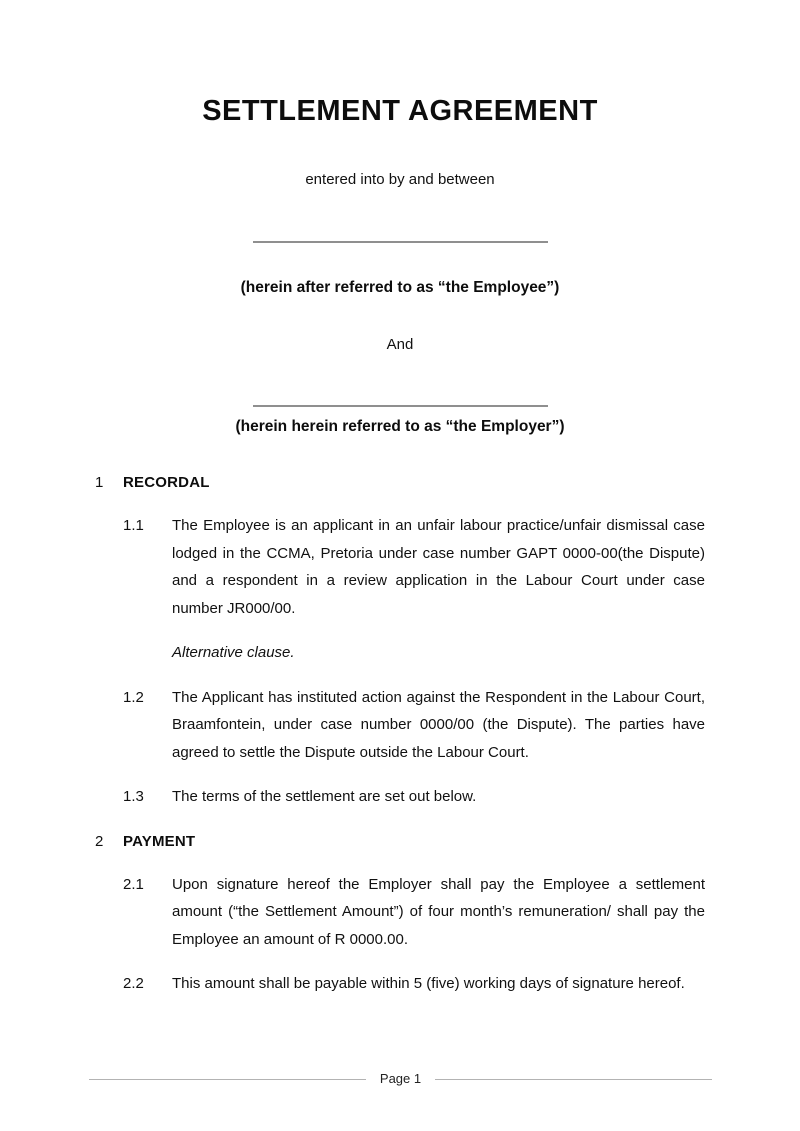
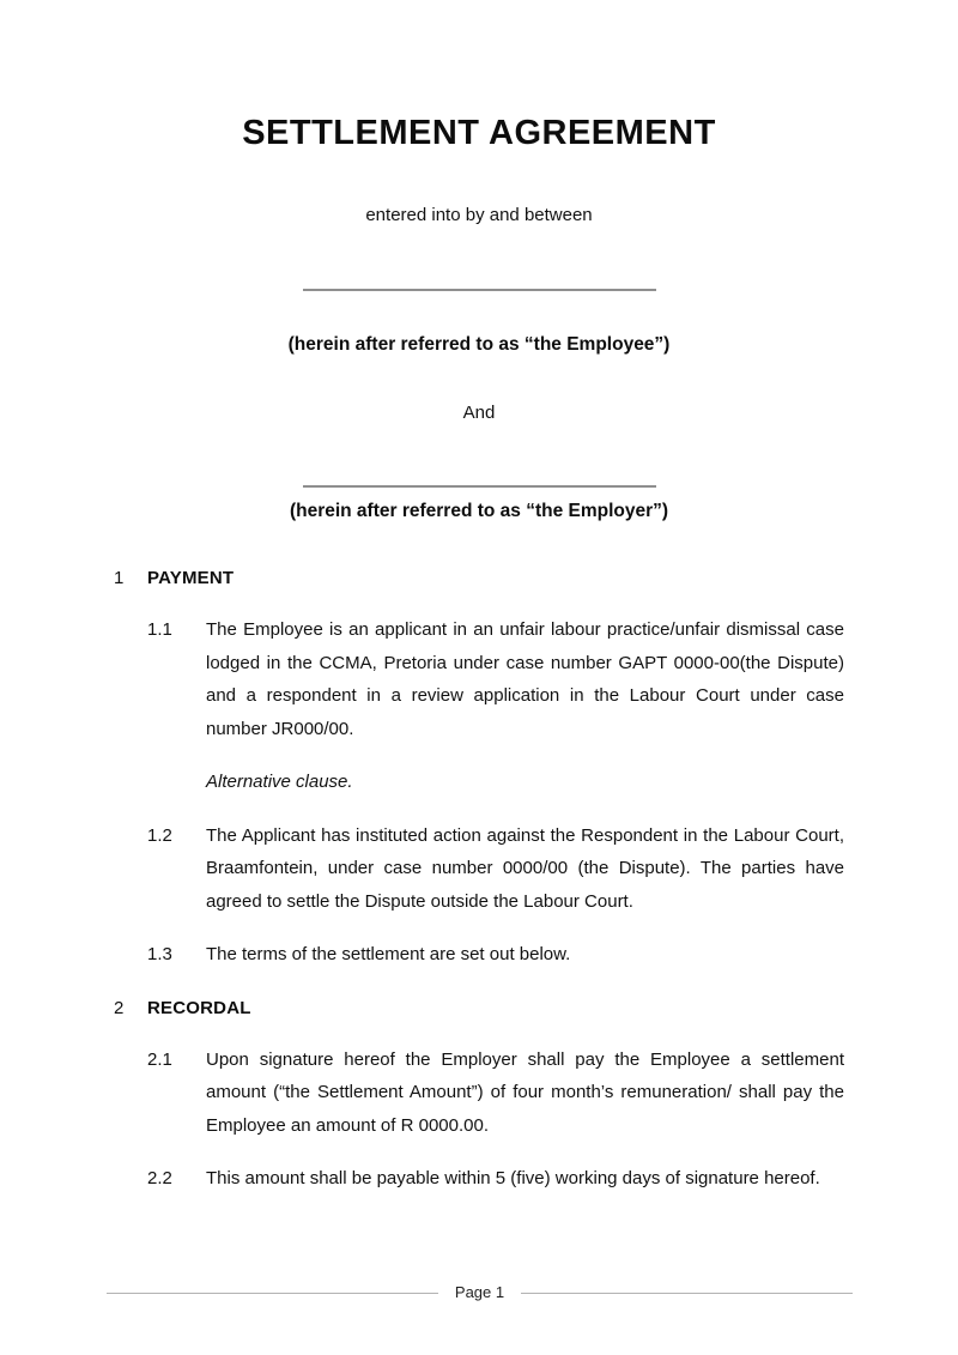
  SETTLEMENT AGREEMENT
  entered into by and between
  (herein after referred to as “the Employee”)
  And
- (herein herein referred to as “the Employer”)
+ (herein after referred to as “the Employer”)
  1
- RECORDAL
+ PAYMENT
  1.1
  The Employee is an applicant in an unfair labour practice/unfair dismissal case lodged in the CCMA, Pretoria under case number GAPT 0000-00(the Dispute) and a respondent in a review application in the Labour Court under case number JR000/00.
  Alternative clause.
  1.2
  The Applicant has instituted action against the Respondent in the Labour Court, Braamfontein, under case number 0000/00 (the Dispute). The parties have agreed to settle the Dispute outside the Labour Court.
  1.3
  The terms of the settlement are set out below.
  2
- PAYMENT
+ RECORDAL
  2.1
  Upon signature hereof the Employer shall pay the Employee a settlement amount (“the Settlement Amount”) of four month’s remuneration/ shall pay the Employee an amount of R 0000.00.
  2.2
  This amount shall be payable within 5 (five) working days of signature hereof.
  Page 1
